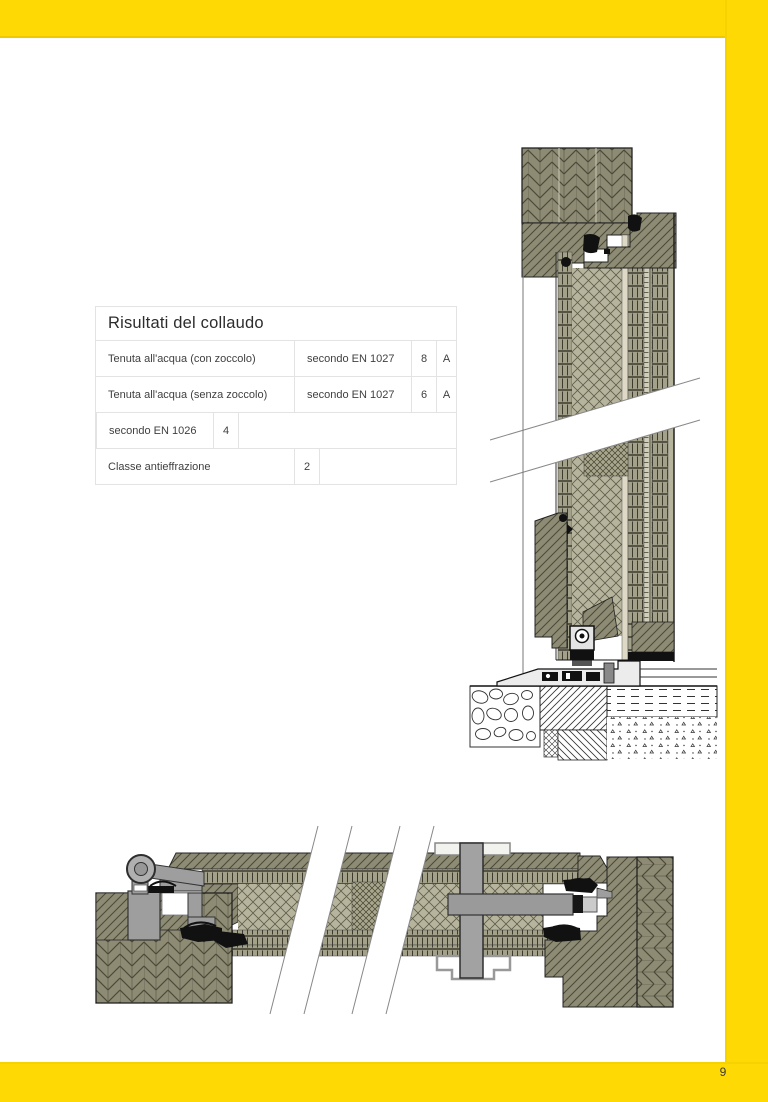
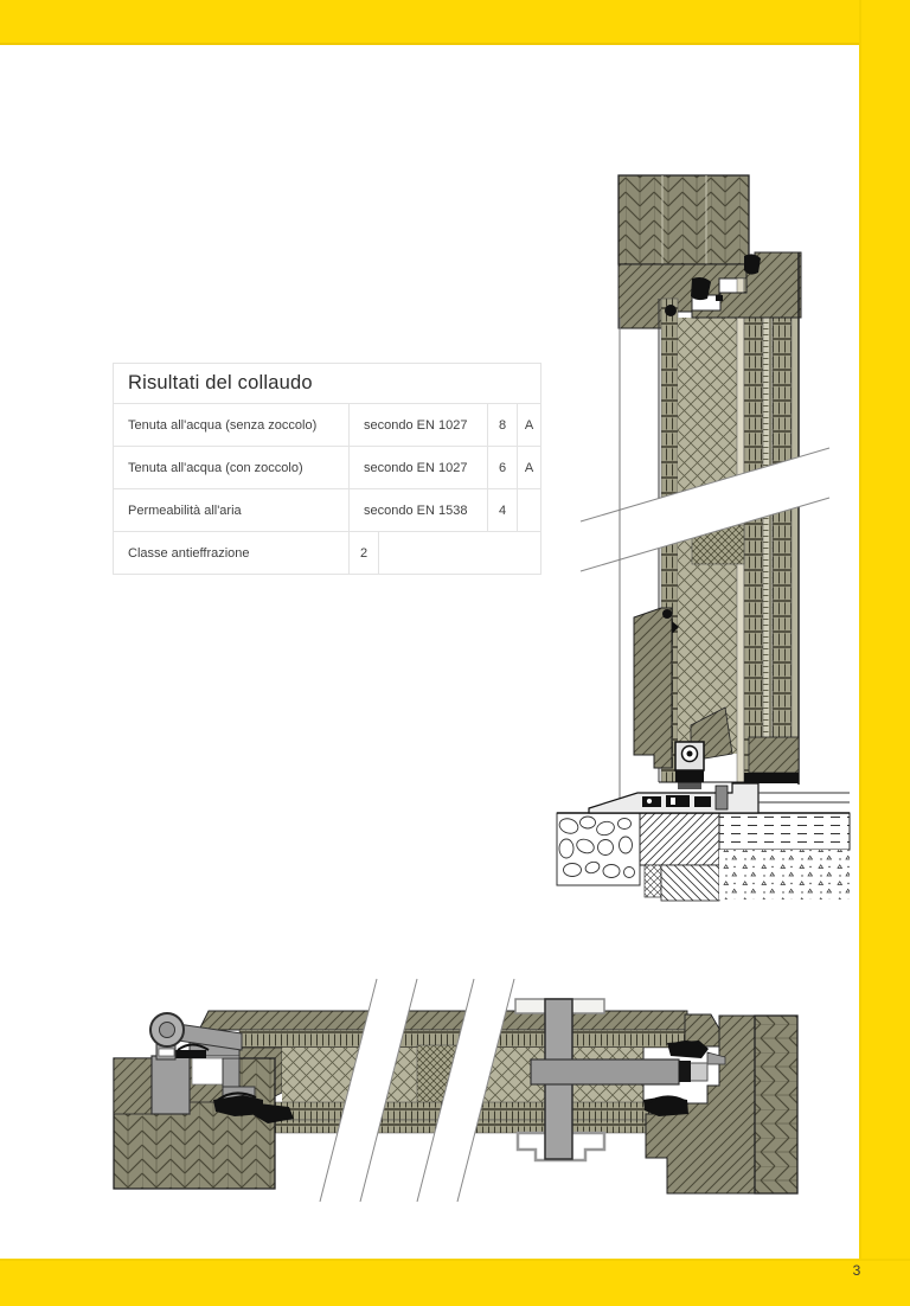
- 9
+ 3
  Risultati del collaudo
- Tenuta all'acqua (con zoccolo)
+ Tenuta all'acqua (senza zoccolo)
  secondo EN 1027
  8
  A
- Tenuta all'acqua (senza zoccolo)
+ Tenuta all'acqua (con zoccolo)
  secondo EN 1027
  6
  A
+ Permeabilità all'aria
- secondo EN 1026
+ secondo EN 1538
  4
  Classe antieffrazione
  2
